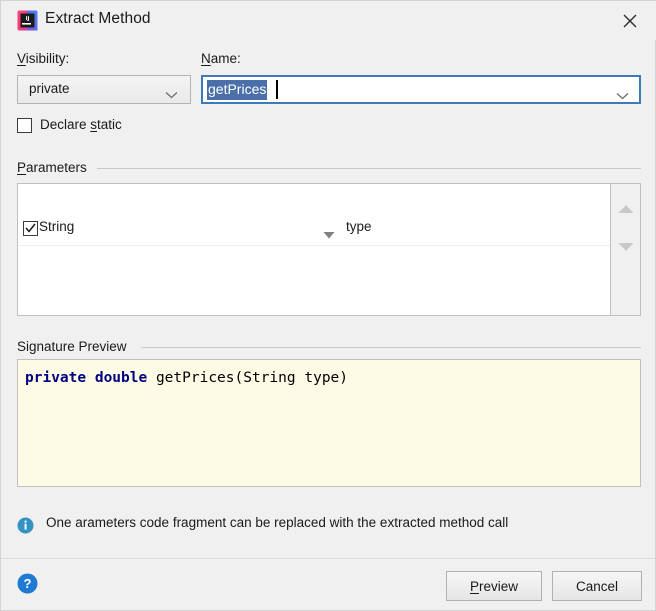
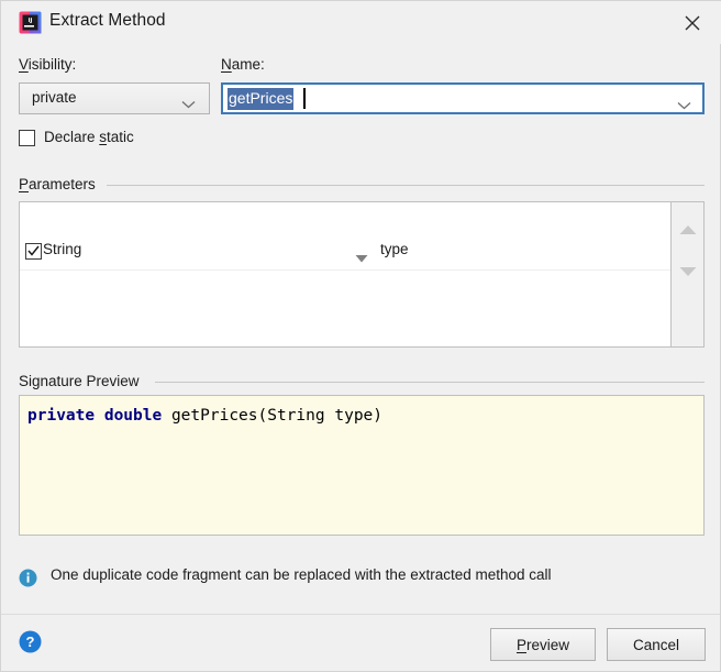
  Extract Method
  Visibility:
  private
  Name:
  getPrices
  Declare static
  Parameters
  String
  type
  Signature Preview
  private double getPrices(String type)
- One arameters code fragment can be replaced with the extracted method call
+ One duplicate code fragment can be replaced with the extracted method call
  ?
  P
  review
  Cancel
